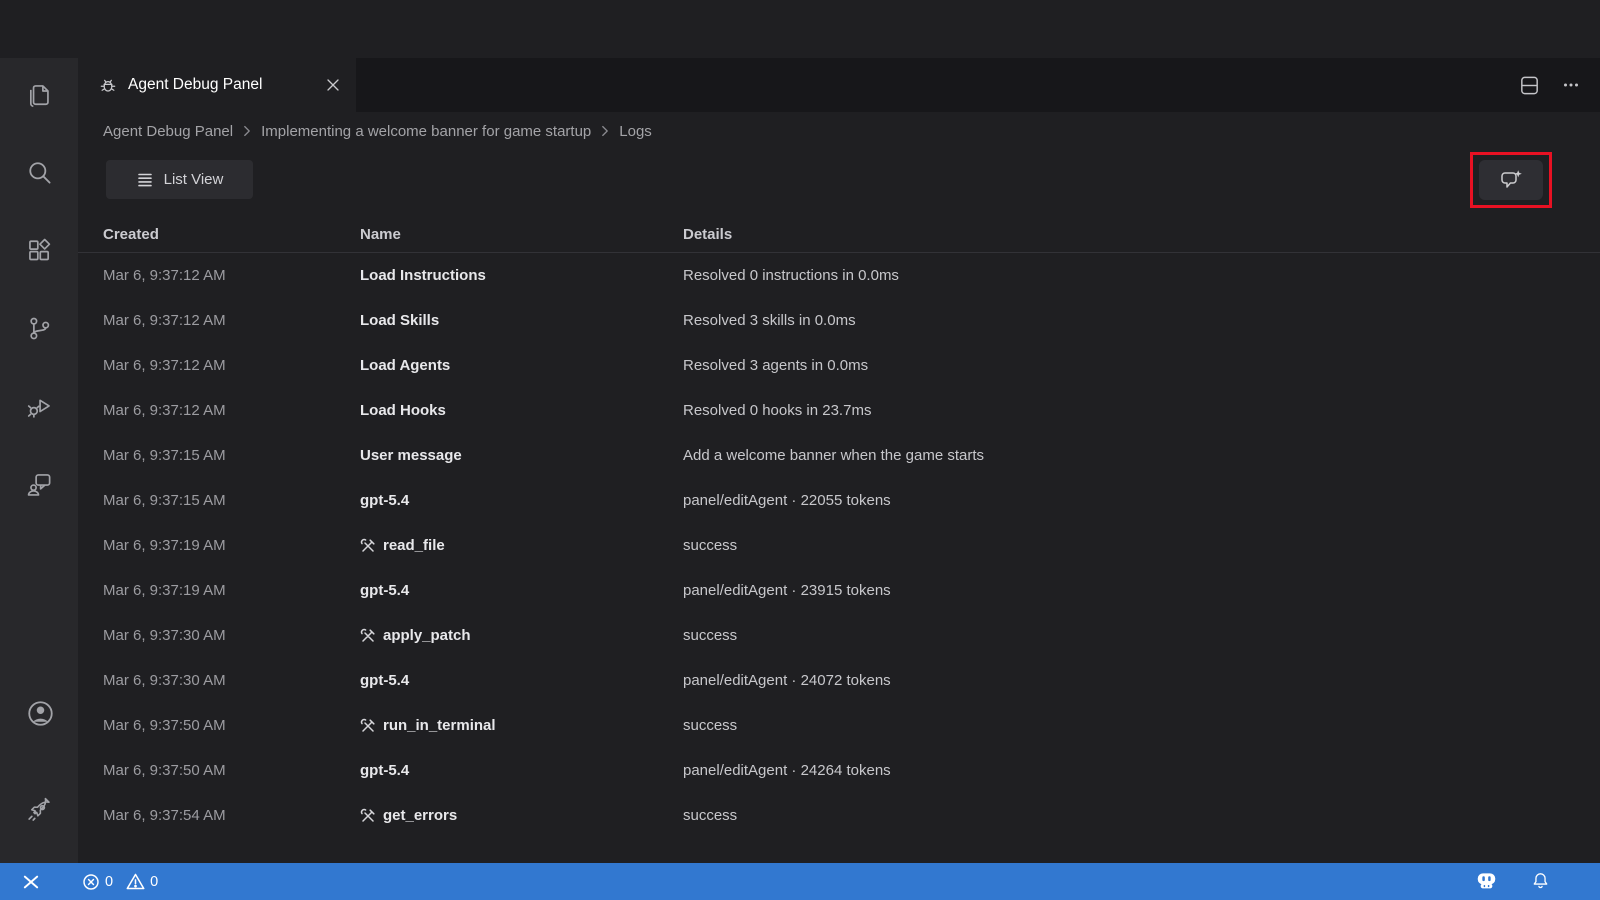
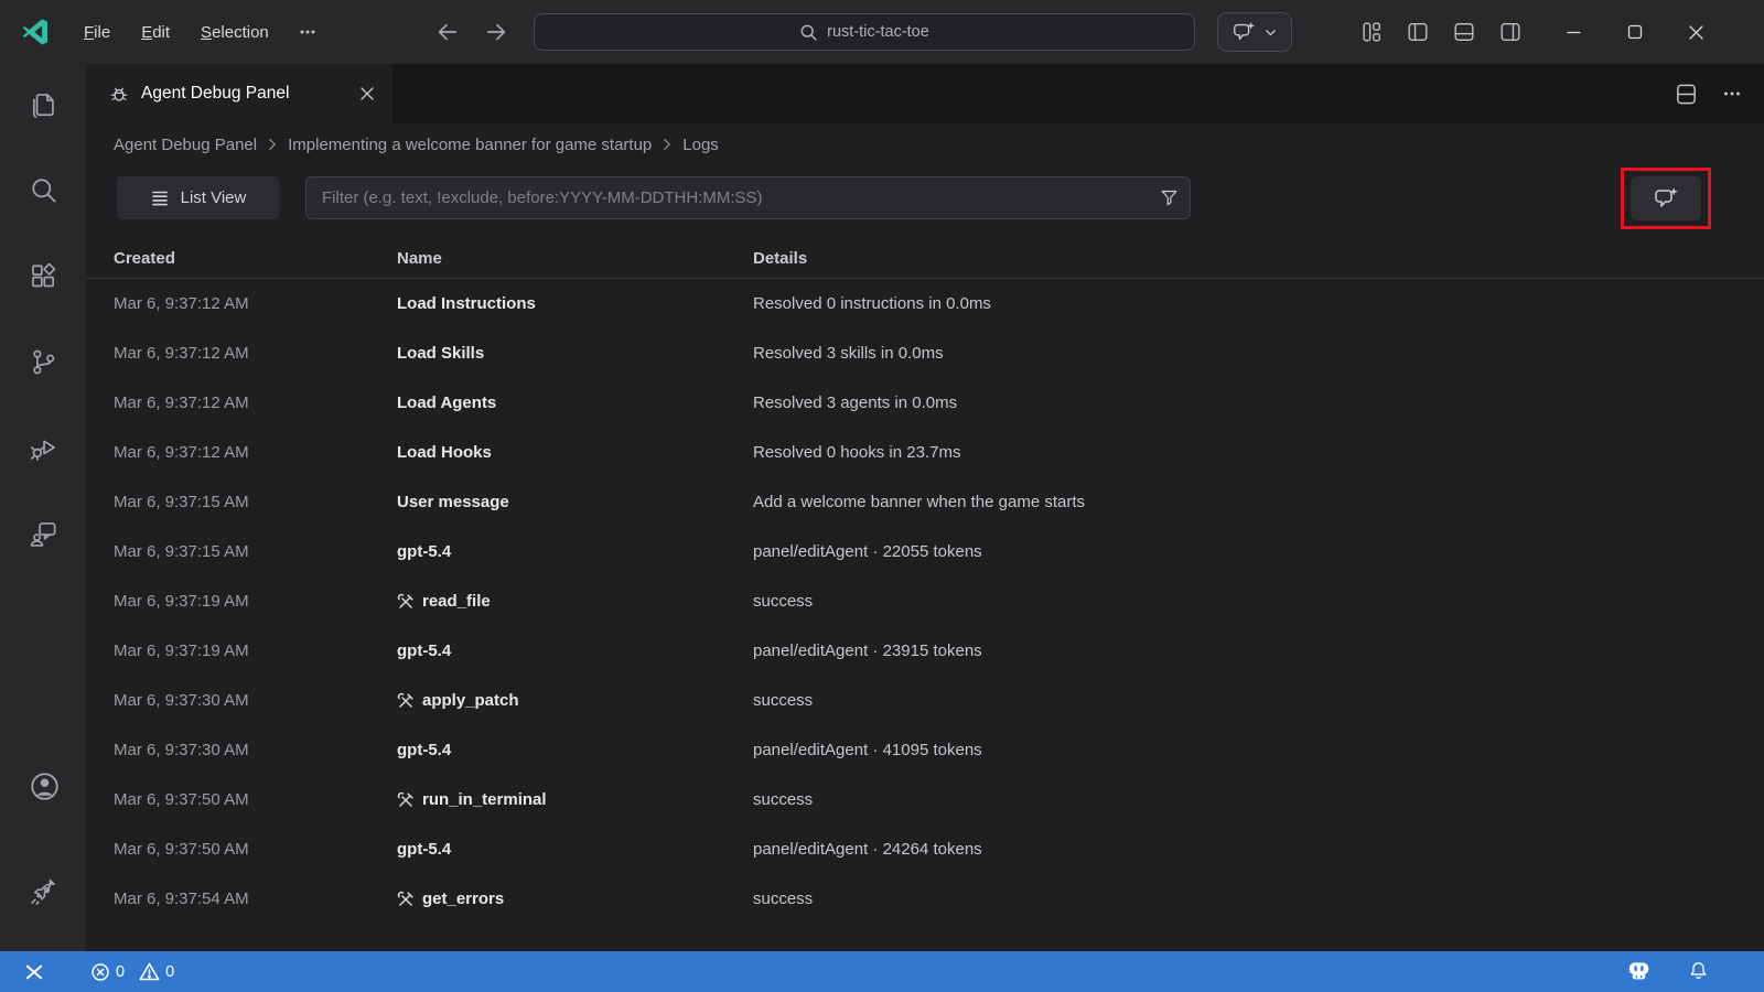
+ File
+ Edit
+ Selection
+ rust-tic-tac-toe
  Agent Debug Panel
  Agent Debug Panel
  Implementing a welcome banner for game startup
  Logs
  List View
+ Filter (e.g. text, !exclude, before:YYYY-MM-DDTHH:MM:SS)
  Created
  Name
  Details
  Mar 6, 9:37:12 AM
  Load Instructions
  Resolved 0 instructions in 0.0ms
  Mar 6, 9:37:12 AM
  Load Skills
  Resolved 3 skills in 0.0ms
  Mar 6, 9:37:12 AM
  Load Agents
  Resolved 3 agents in 0.0ms
  Mar 6, 9:37:12 AM
  Load Hooks
  Resolved 0 hooks in 23.7ms
  Mar 6, 9:37:15 AM
  User message
  Add a welcome banner when the game starts
  Mar 6, 9:37:15 AM
  gpt-5.4
  panel/editAgent · 22055 tokens
  Mar 6, 9:37:19 AM
  read_file
  success
  Mar 6, 9:37:19 AM
  gpt-5.4
  panel/editAgent · 23915 tokens
  Mar 6, 9:37:30 AM
  apply_patch
  success
  Mar 6, 9:37:30 AM
  gpt-5.4
- panel/editAgent · 24072 tokens
+ panel/editAgent · 41095 tokens
  Mar 6, 9:37:50 AM
  run_in_terminal
  success
  Mar 6, 9:37:50 AM
  gpt-5.4
  panel/editAgent · 24264 tokens
  Mar 6, 9:37:54 AM
  get_errors
  success
  0
  0
